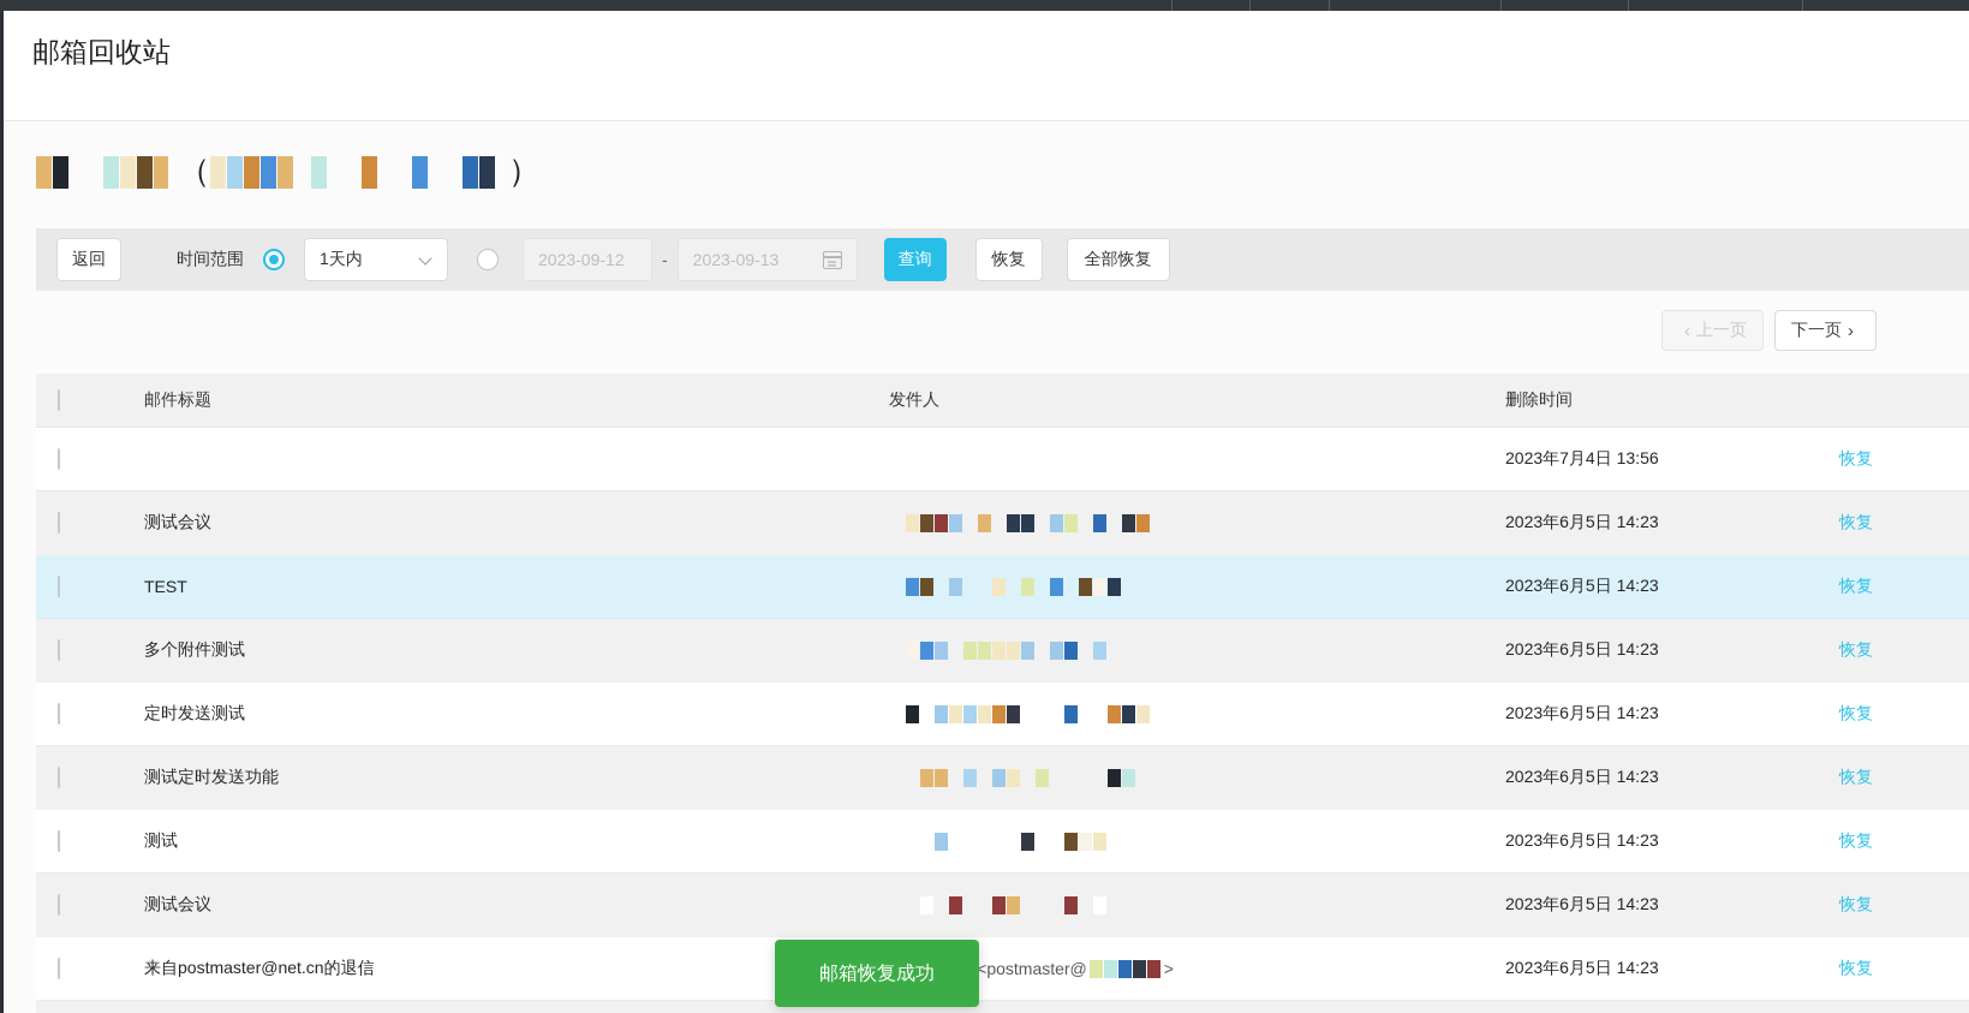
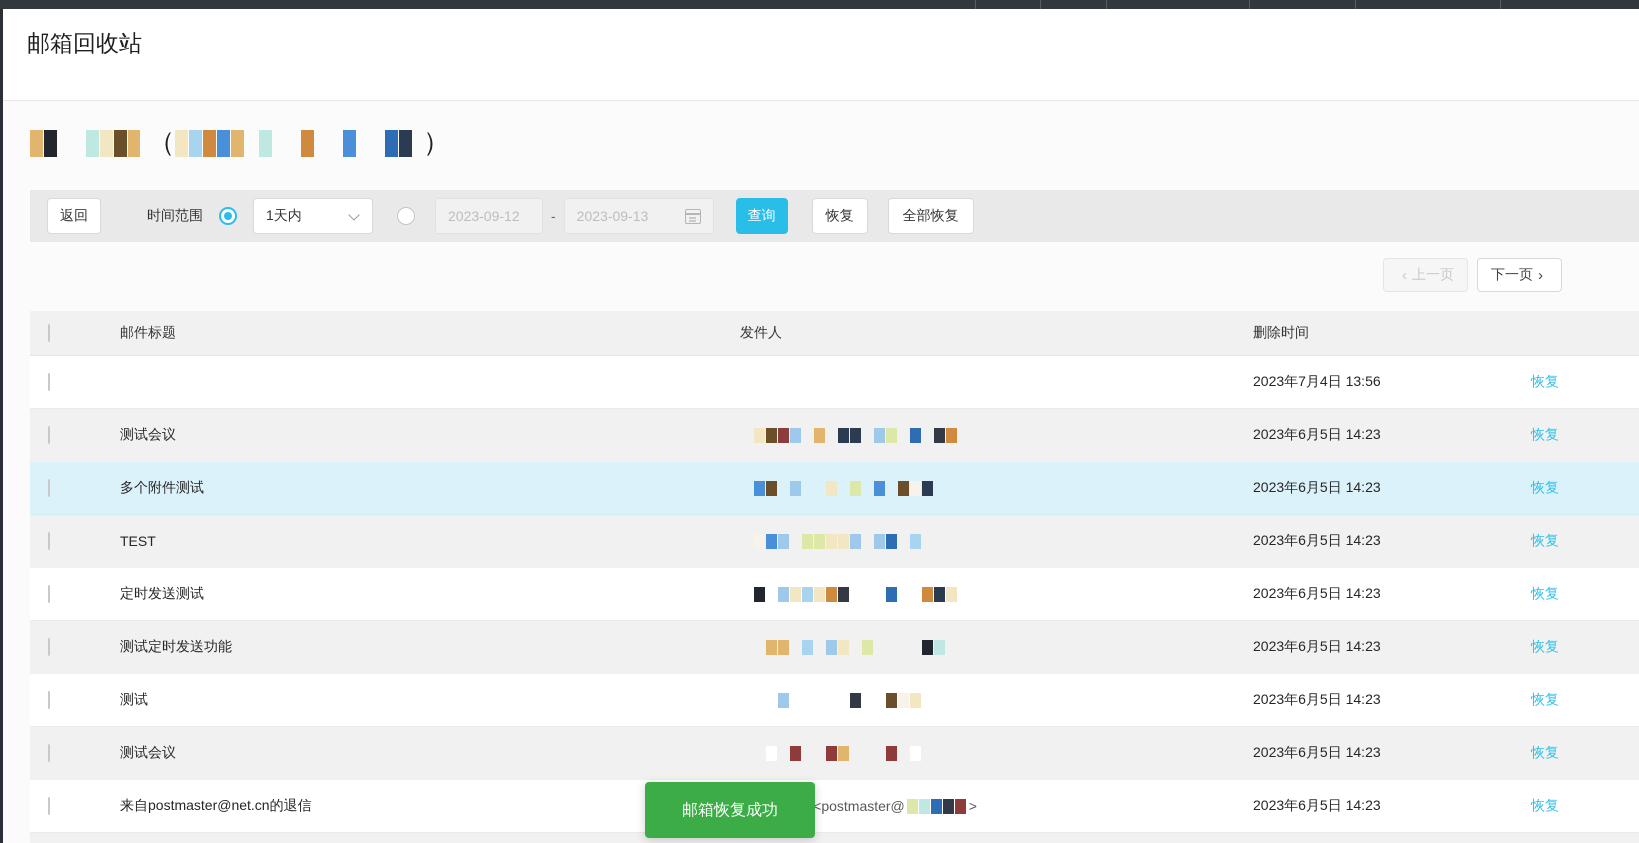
  邮箱回收站
  （
  ）
  返回
  时间范围
  1天内
  2023-09-12
  -
  2023-09-13
  查询
  恢复
  全部恢复
  ‹
  上一页
  下一页
  ›
  邮件标题
  发件人
  删除时间
  2023年7月4日 13:56
  恢复
  测试会议
  2023年6月5日 14:23
  恢复
- TEST
+ 多个附件测试
  2023年6月5日 14:23
  恢复
- 多个附件测试
+ TEST
  2023年6月5日 14:23
  恢复
  定时发送测试
  2023年6月5日 14:23
  恢复
  测试定时发送功能
  2023年6月5日 14:23
  恢复
  测试
  2023年6月5日 14:23
  恢复
  测试会议
  2023年6月5日 14:23
  恢复
  来自postmaster@net.cn的退信
  >
  2023年6月5日 14:23
  恢复
  邮箱恢复成功
